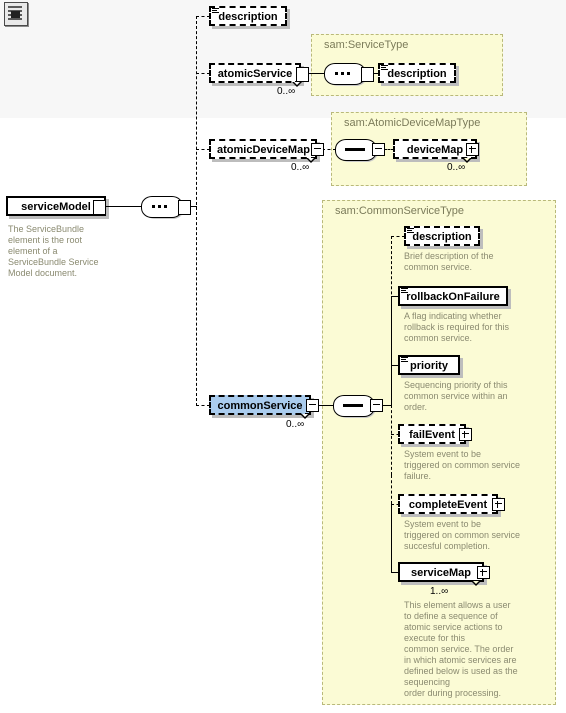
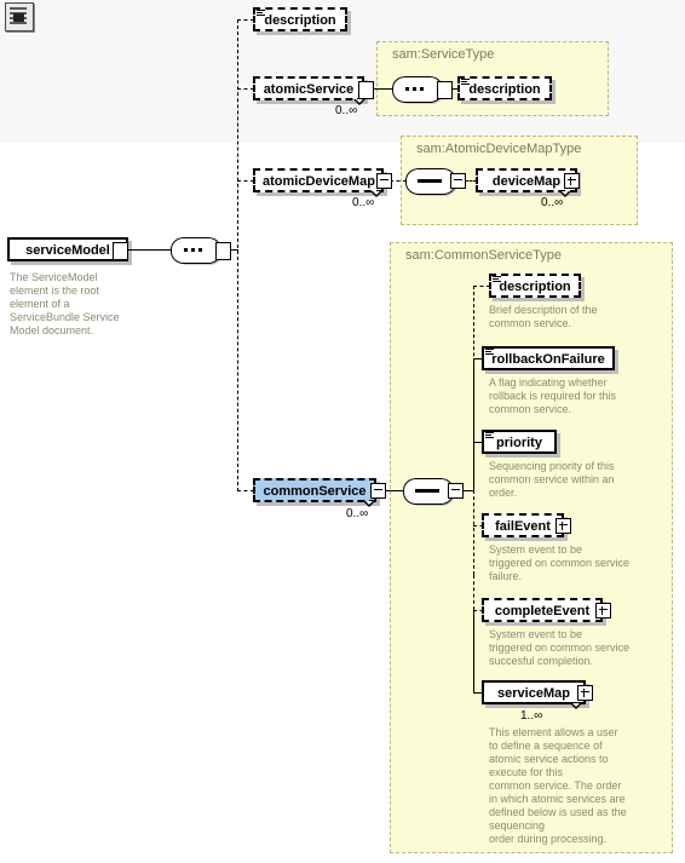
  serviceModel
- The ServiceBundle element is the root element of a ServiceBundle Service Model document.
+ The ServiceModel element is the root element of a ServiceBundle Service Model document.
  description
  atomicService
  0..∞
  sam:ServiceType
  description
  atomicDeviceMap
  0..∞
  sam:AtomicDeviceMapType
  deviceMap
  0..∞
  commonService
  0..∞
  sam:CommonServiceType
  description
  Brief description of the
  common service.
  rollbackOnFailure
  A flag indicating whether
  rollback is required for this
  common service.
  priority
  Sequencing priority of this
  common service within an
  order.
  failEvent
  System event to be
  triggered on common service
  failure.
  completeEvent
  System event to be
  triggered on common service
  succesful completion.
  serviceMap
  1..∞
  This element allows a user
  to define a sequence of
  atomic service actions to
  execute for this
  common service. The order
  in which atomic services are
  defined below is used as the
  sequencing
  order during processing.
